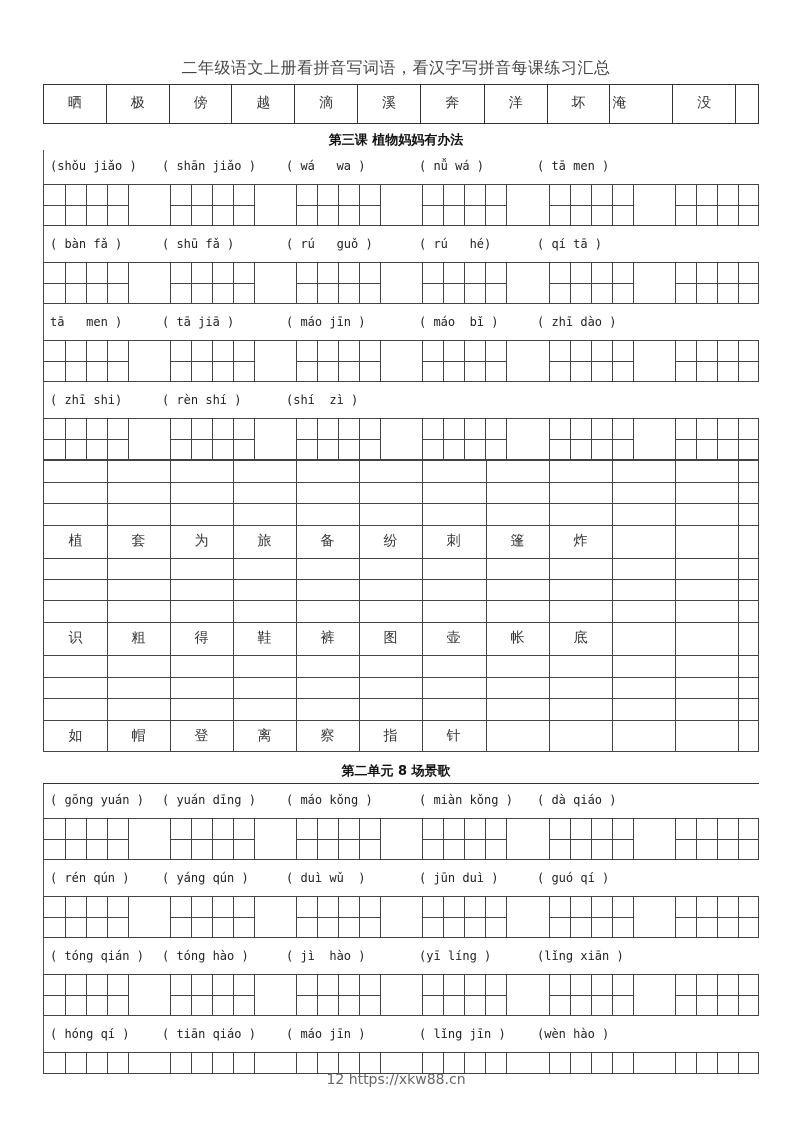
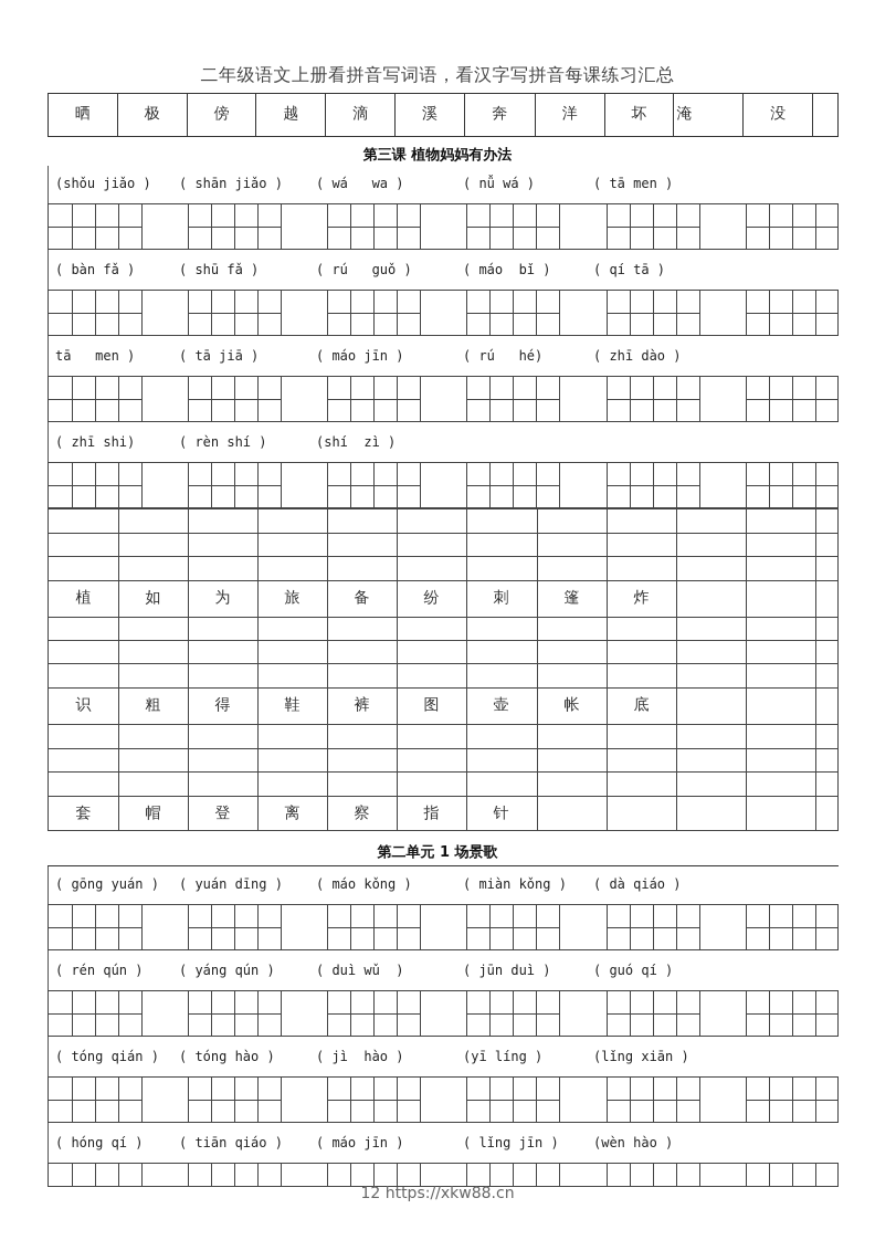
  二年级语文上册看拼音写词语，看汉字写拼音每课练习汇总
  晒
  极
  傍
  越
  滴
  溪
  奔
  洋
  坏
  淹
  没
  第三课 植物妈妈有办法
  (shǒu jiǎo )
  ( shān jiǎo )
  ( wá wa )
  ( nǚ wá )
  ( tā men )
  ( bàn fǎ )
  ( shū fǎ )
  ( rú guǒ )
- ( rú hé)
+ ( máo bǐ )
  ( qí tā )
  tā men )
  ( tā jiā )
  ( máo jīn )
- ( máo bǐ )
+ ( rú hé)
  ( zhī dào )
  ( zhī shi)
  ( rèn shí )
  (shí zì )
  植
- 套
+ 如
  为
  旅
  备
  纷
  刺
  篷
  炸
  识
  粗
  得
  鞋
  裤
  图
  壶
  帐
  底
- 如
+ 套
  帽
  登
  离
  察
  指
  针
- 第二单元 8 场景歌
+ 第二单元 1 场景歌
  ( gōng yuán )
  ( yuán dīng )
  ( máo kǒng )
  ( miàn kǒng )
  ( dà qiáo )
  ( rén qún )
  ( yáng qún )
  ( duì wǔ )
  ( jūn duì )
  ( guó qí )
  ( tóng qián )
  ( tóng hào )
  ( jì hào )
  (yī líng )
  (lǐng xiān )
  ( hóng qí )
  ( tiān qiáo )
  ( máo jīn )
  ( lǐng jīn )
  (wèn hào )
  12 https://xkw88.cn
